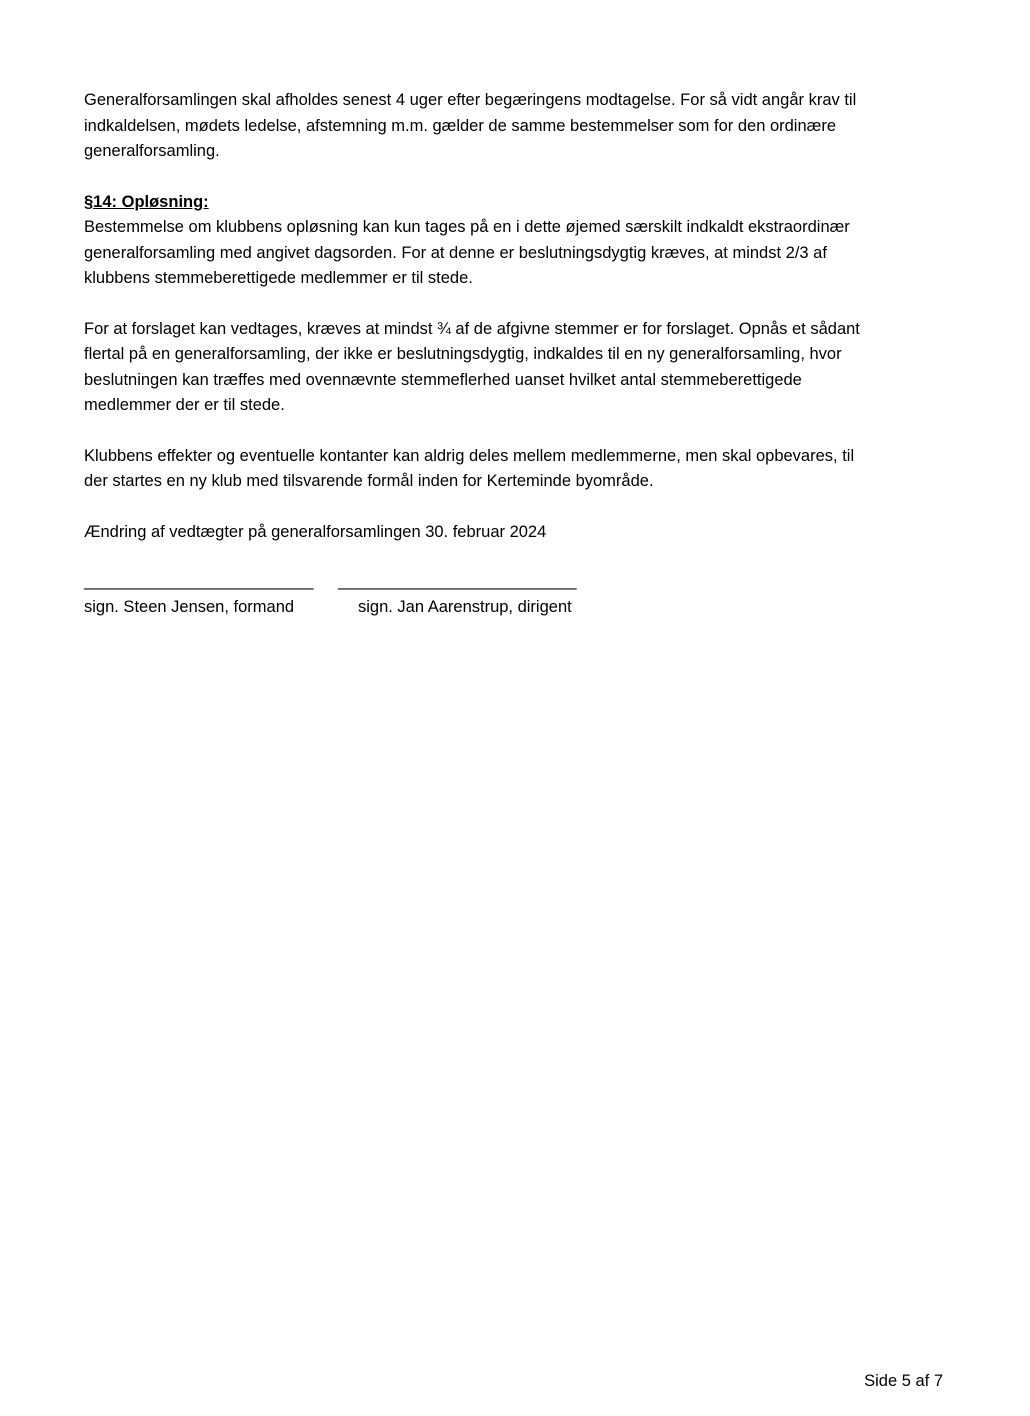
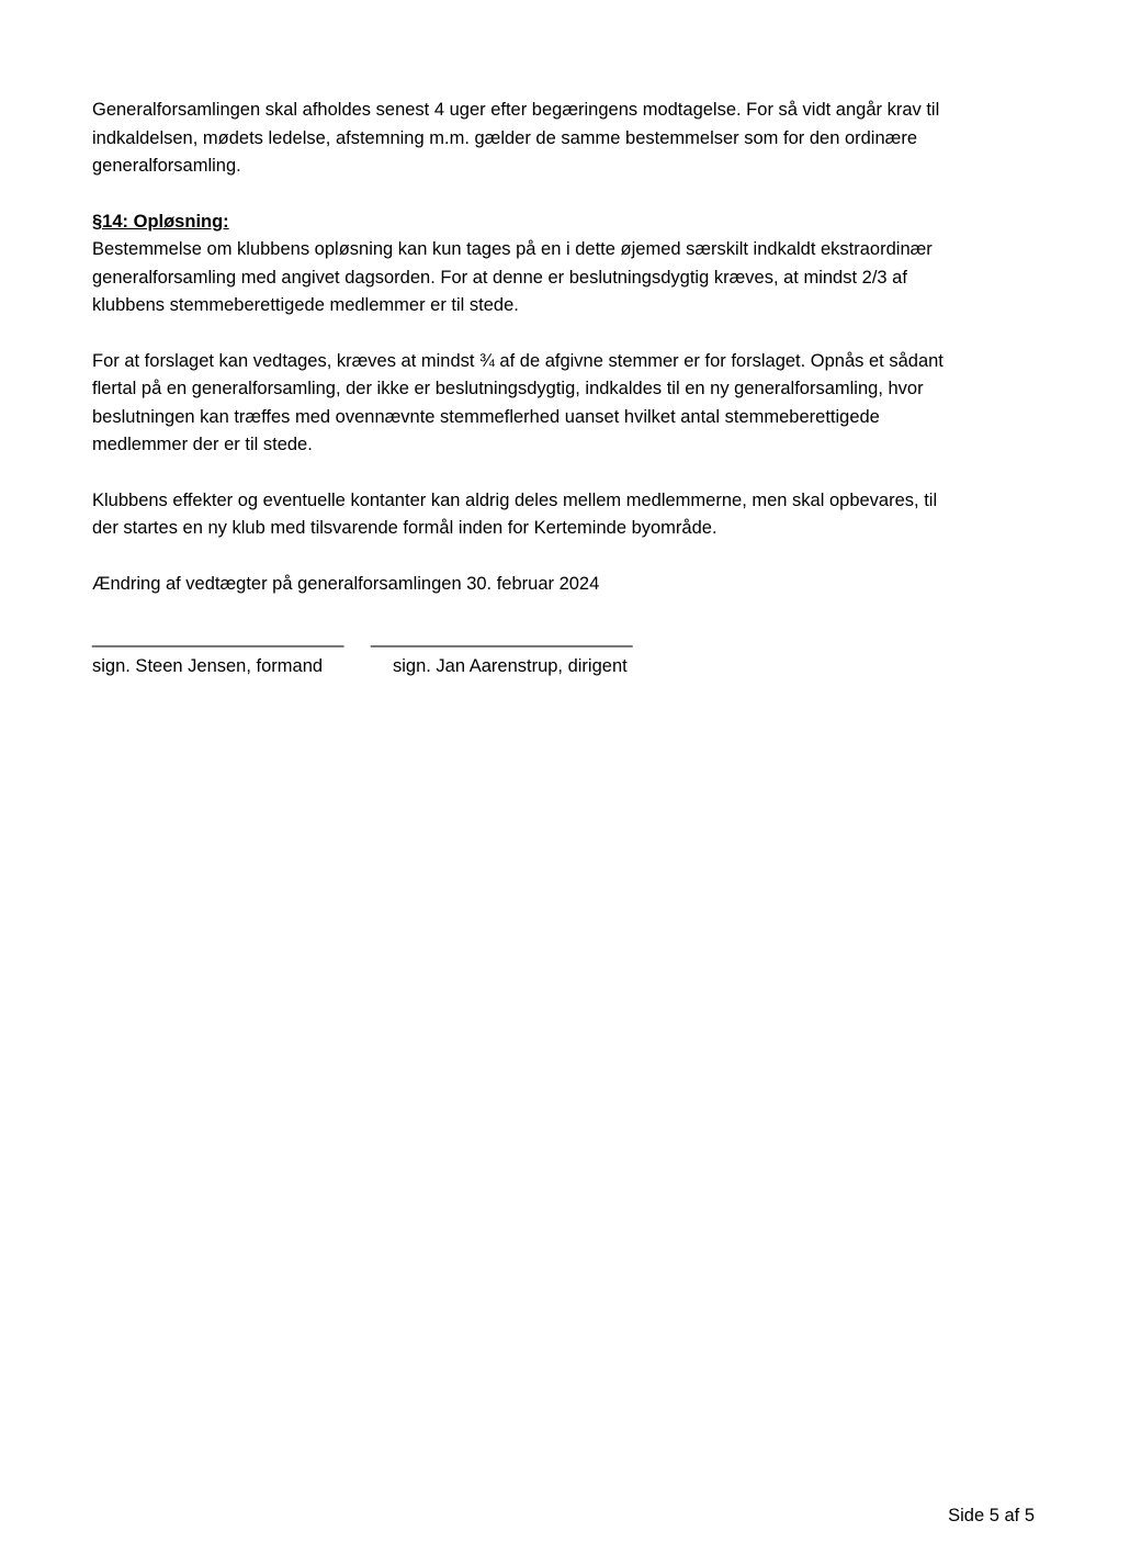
  Generalforsamlingen skal afholdes senest 4 uger efter begæringens modtagelse. For så vidt angår krav til
  indkaldelsen, mødets ledelse, afstemning m.m. gælder de samme bestemmelser som for den ordinære
  generalforsamling.
  §14: Opløsning:
  Bestemmelse om klubbens opløsning kan kun tages på en i dette øjemed særskilt indkaldt ekstraordinær
  generalforsamling med angivet dagsorden. For at denne er beslutningsdygtig kræves, at mindst 2/3 af
  klubbens stemmeberettigede medlemmer er til stede.
  For at forslaget kan vedtages, kræves at mindst ¾ af de afgivne stemmer er for forslaget. Opnås et sådant
  flertal på en generalforsamling, der ikke er beslutningsdygtig, indkaldes til en ny generalforsamling, hvor
  beslutningen kan træffes med ovennævnte stemmeflerhed uanset hvilket antal stemmeberettigede
  medlemmer der er til stede.
  Klubbens effekter og eventuelle kontanter kan aldrig deles mellem medlemmerne, men skal opbevares, til
  der startes en ny klub med tilsvarende formål inden for Kerteminde byområde.
  Ændring af vedtægter på generalforsamlingen 30. februar 2024
  _________________________
  __________________________
  sign. Steen Jensen, formand
  sign. Jan Aarenstrup, dirigent
- Side 5 af 7
+ Side 5 af 5
